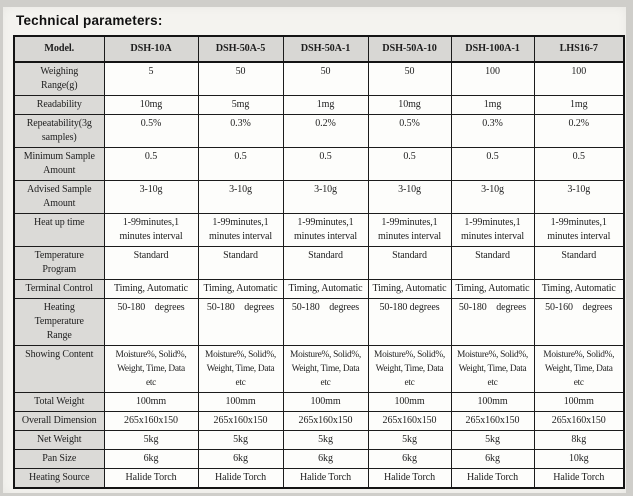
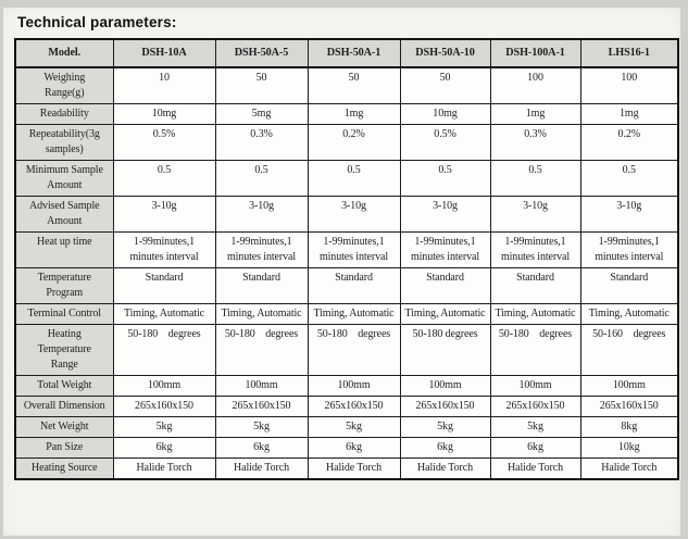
  Technical parameters:
- Model.	DSH-10A	DSH-50A-5	DSH-50A-1	DSH-50A-10	DSH-100A-1	LHS16-7
+ Model.	DSH-10A	DSH-50A-5	DSH-50A-1	DSH-50A-10	DSH-100A-1	LHS16-1
- Weighing Range(g)	5	50	50	50	100	100
+ Weighing Range(g)	10	50	50	50	100	100
  Readability	10mg	5mg	1mg	10mg	1mg	1mg
  Repeatability(3g samples)	0.5%	0.3%	0.2%	0.5%	0.3%	0.2%
  Minimum Sample Amount	0.5	0.5	0.5	0.5	0.5	0.5
  Advised Sample Amount	3-10g	3-10g	3-10g	3-10g	3-10g	3-10g
  Heat up time	1-99minutes,1 minutes interval	1-99minutes,1 minutes interval	1-99minutes,1 minutes interval	1-99minutes,1 minutes interval	1-99minutes,1 minutes interval	1-99minutes,1 minutes interval
  Temperature Program	Standard	Standard	Standard	Standard	Standard	Standard
  Terminal Control	Timing, Automatic	Timing, Automatic	Timing, Automatic	Timing, Automatic	Timing, Automatic	Timing, Automatic
  Heating Temperature Range	50-180 degrees	50-180 degrees	50-180 degrees	50-180 degrees	50-180 degrees	50-160 degrees
- Showing Content	Moisture%, Solid%, Weight, Time, Data etc	Moisture%, Solid%, Weight, Time, Data etc	Moisture%, Solid%, Weight, Time, Data etc	Moisture%, Solid%, Weight, Time, Data etc	Moisture%, Solid%, Weight, Time, Data etc	Moisture%, Solid%, Weight, Time, Data etc
  Total Weight	100mm	100mm	100mm	100mm	100mm	100mm
  Overall Dimension	265x160x150	265x160x150	265x160x150	265x160x150	265x160x150	265x160x150
  Net Weight	5kg	5kg	5kg	5kg	5kg	8kg
  Pan Size	6kg	6kg	6kg	6kg	6kg	10kg
  Heating Source	Halide Torch	Halide Torch	Halide Torch	Halide Torch	Halide Torch	Halide Torch
